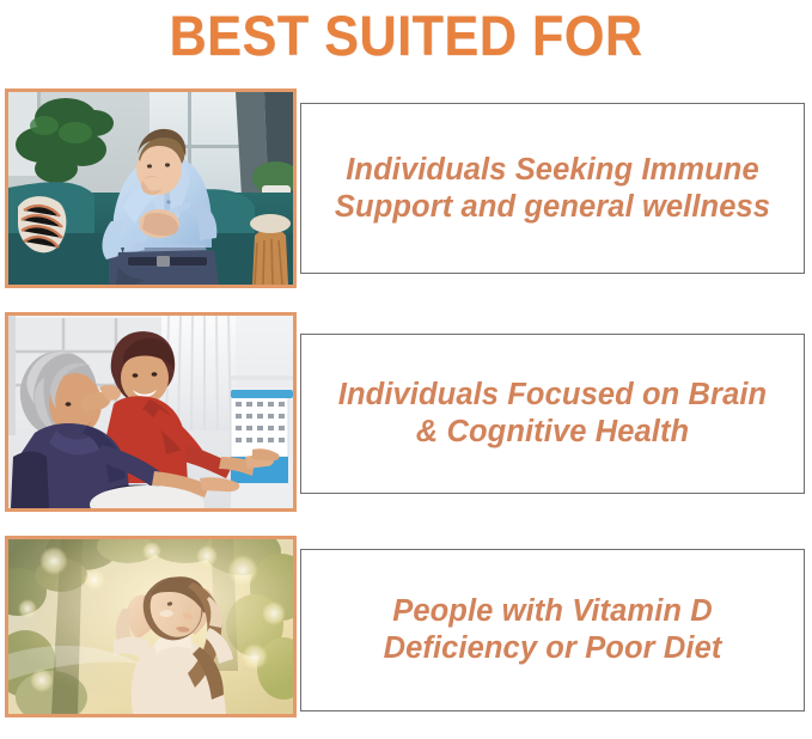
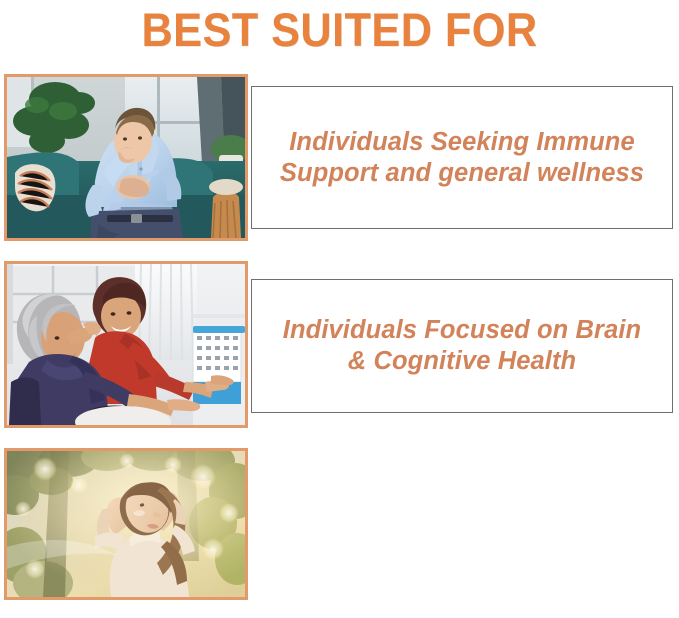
  BEST SUITED FOR
  Individuals Seeking Immune
  Support and general wellness
  Individuals Focused on Brain
  & Cognitive Health
- People with Vitamin D
- Deficiency or Poor Diet
